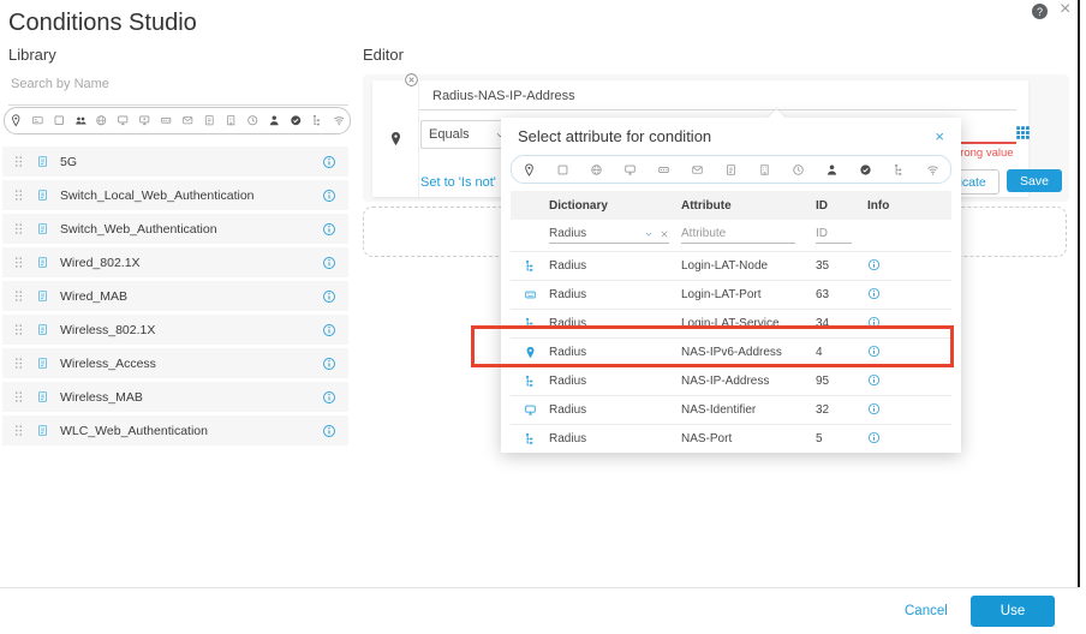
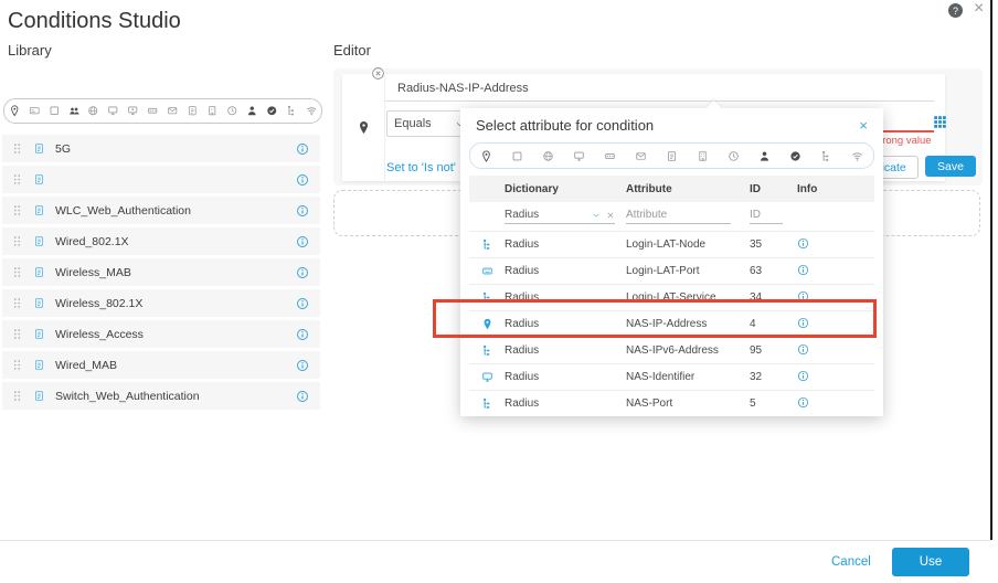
  Conditions Studio
  ?
  ×
  Library
- Search by Name
  5G
- Switch_Local_Web_Authentication
- Switch_Web_Authentication
+ WLC_Web_Authentication
  Wired_802.1X
- Wired_MAB
+ Wireless_MAB
  Wireless_802.1X
  Wireless_Access
- Wireless_MAB
+ Wired_MAB
- WLC_Web_Authentication
+ Switch_Web_Authentication
  Editor
  Radius-NAS-IP-Address
  Equals
  rong value
  Set to 'Is not'
  Save
  Select attribute for condition
  ×
  Dictionary
  Attribute
  ID
  Info
  Radius
  Attribute
  ID
  Radius
  Login-LAT-Node
  35
  Radius
  Login-LAT-Port
  63
  Radius
  Login-LAT-Service
  34
  Radius
- NAS-IPv6-Address
+ NAS-IP-Address
  4
  Radius
- NAS-IP-Address
+ NAS-IPv6-Address
  95
  Radius
  NAS-Identifier
  32
  Radius
  NAS-Port
  5
  Cancel
  Use
